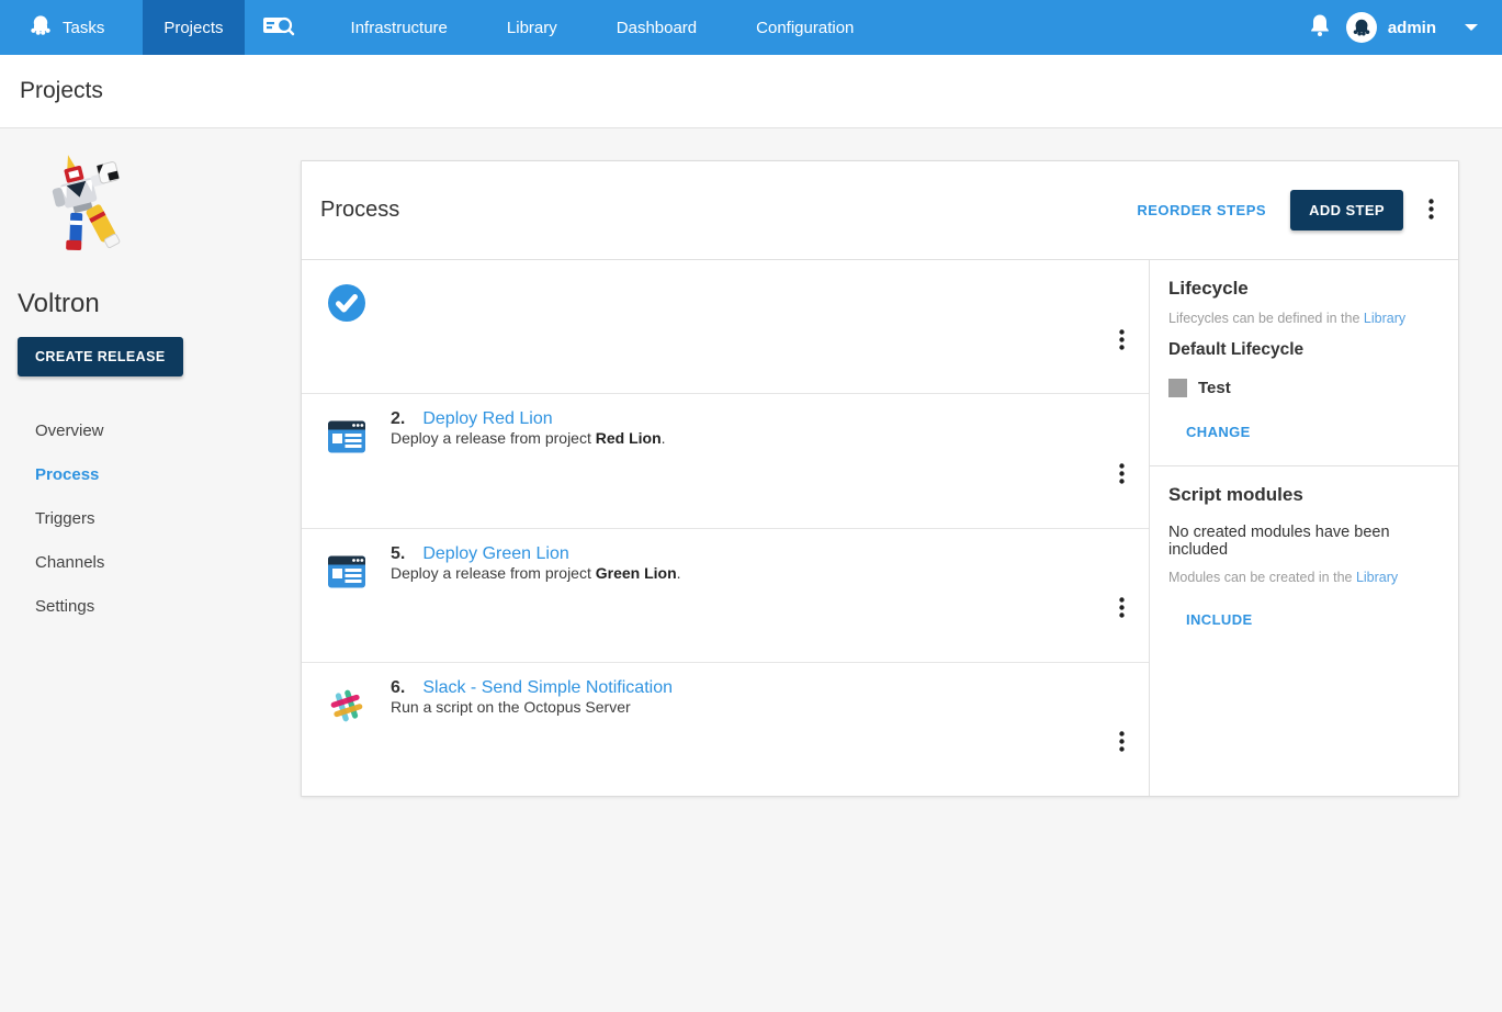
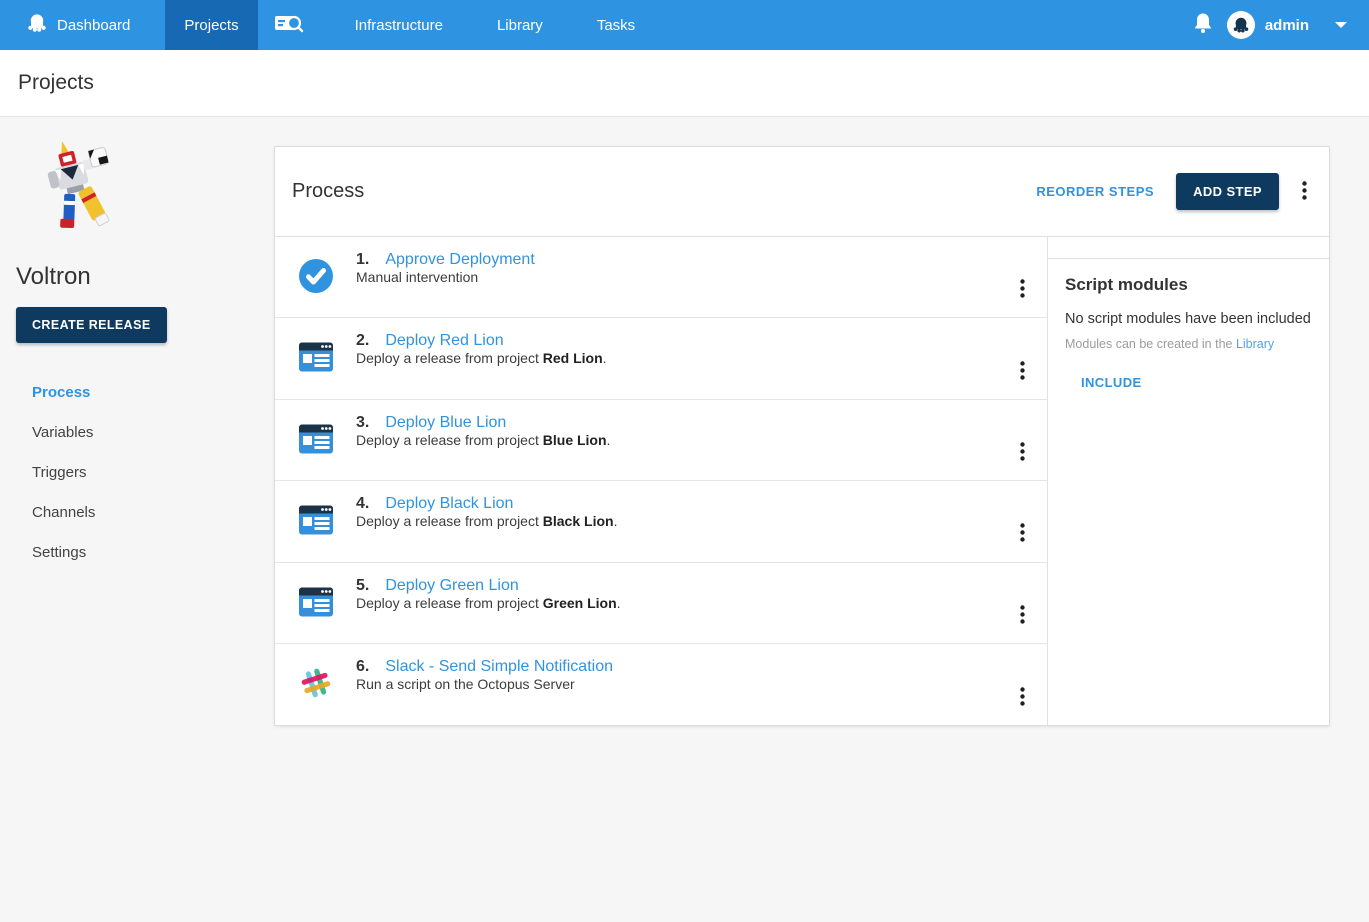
- Tasks
+ Dashboard
  Projects
  Infrastructure
  Library
- Dashboard
+ Tasks
- Configuration
  admin
  Projects
  Voltron
  CREATE RELEASE
- Overview
  Process
+ Variables
  Triggers
  Channels
  Settings
  Process
  REORDER STEPS
  ADD STEP
+ 1.
+ Approve Deployment
+ Manual intervention
  2.
  Deploy Red Lion
  Deploy a release from project Red Lion.
+ 3.
+ Deploy Blue Lion
+ Deploy a release from project Blue Lion.
+ 4.
+ Deploy Black Lion
+ Deploy a release from project Black Lion.
  5.
  Deploy Green Lion
  Deploy a release from project Green Lion.
  6.
  Slack - Send Simple Notification
  Run a script on the Octopus Server
- Lifecycle
- Lifecycles can be defined in the Library
- Default Lifecycle
- Test
- CHANGE
  Script modules
- No created modules have been included
+ No script modules have been included
  Modules can be created in the Library
  INCLUDE
